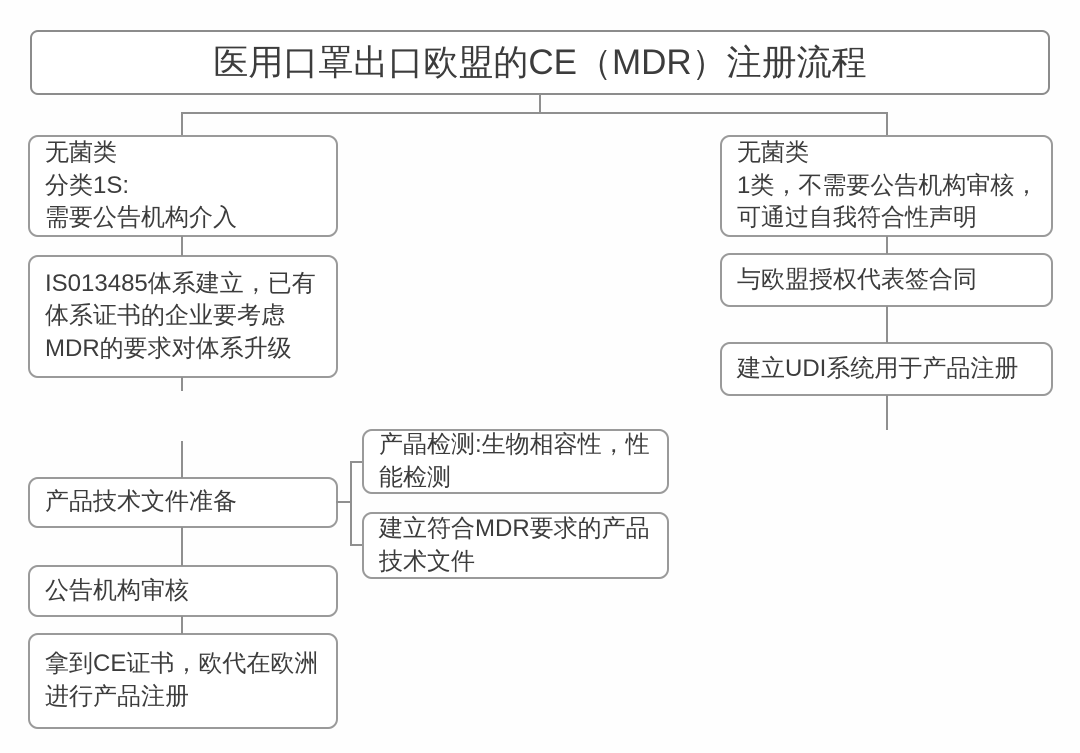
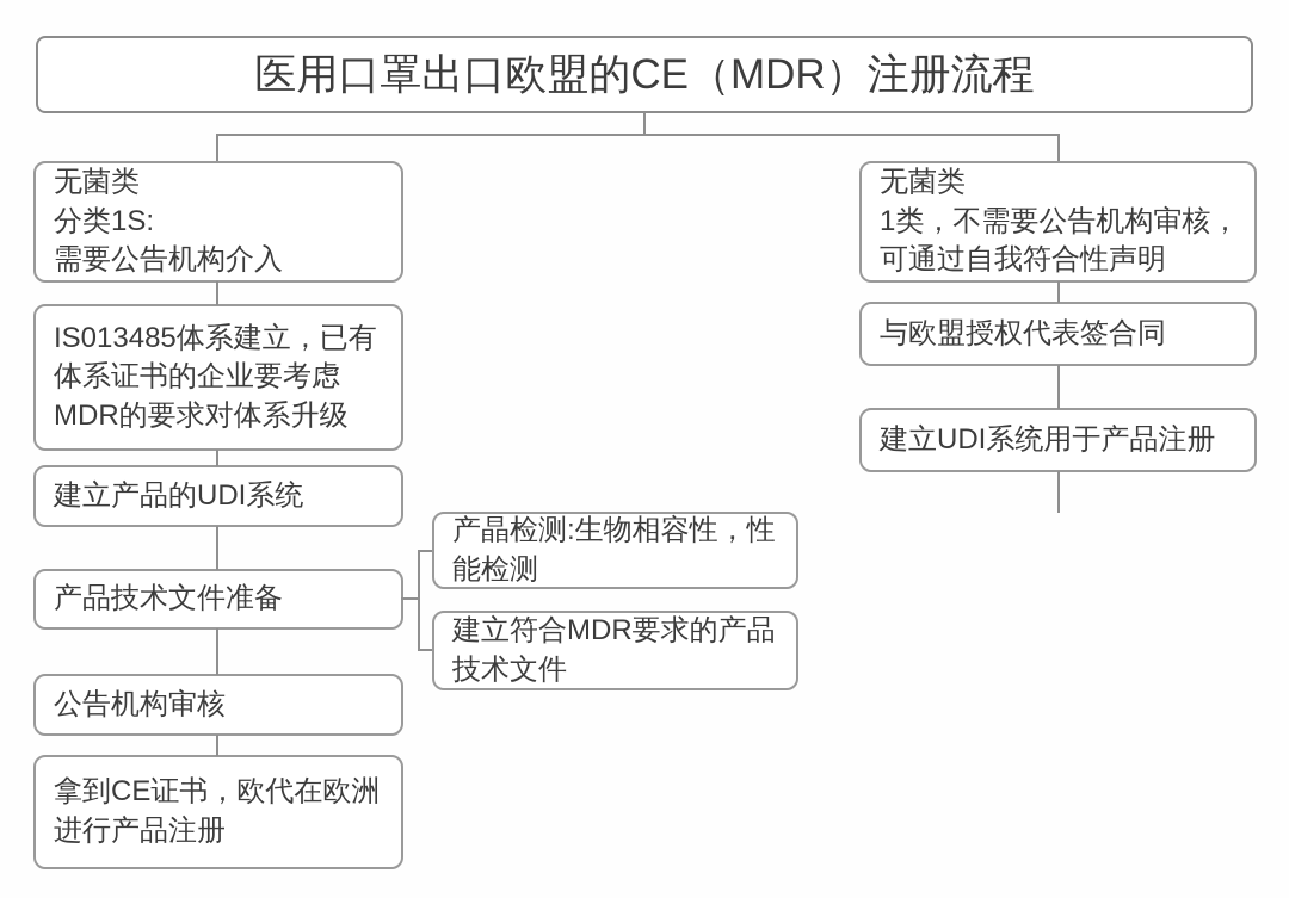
  医用口罩出口欧盟的CE（MDR）注册流程
  无菌类
  分类1S:
  需要公告机构介入
  IS013485体系建立，已有
  体系证书的企业要考虑
  MDR的要求对体系升级
+ 建立产品的UDI系统
  产品技术文件准备
  公告机构审核
  拿到CE证书，欧代在欧洲
  进行产品注册
  产晶检测:生物相容性，性
  能检测
  建立符合MDR要求的产品
  技术文件
  无菌类
  1类，不需要公告机构审核，
  可通过自我符合性声明
  与欧盟授权代表签合同
  建立UDI系统用于产品注册
